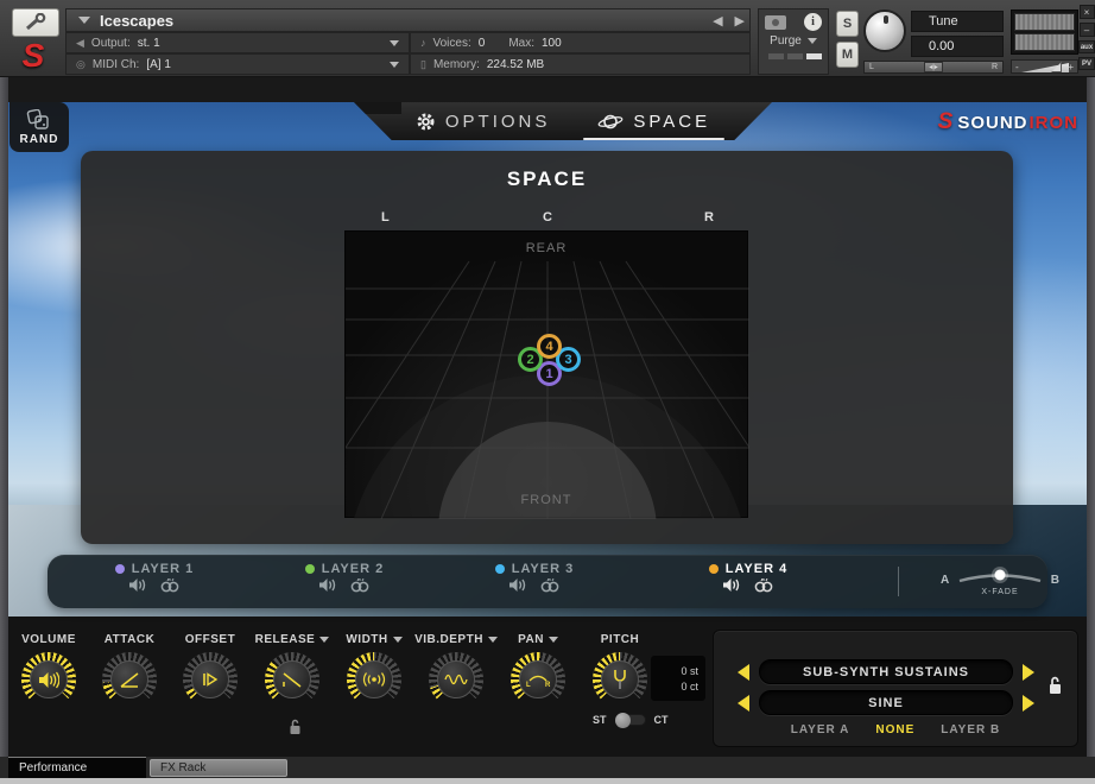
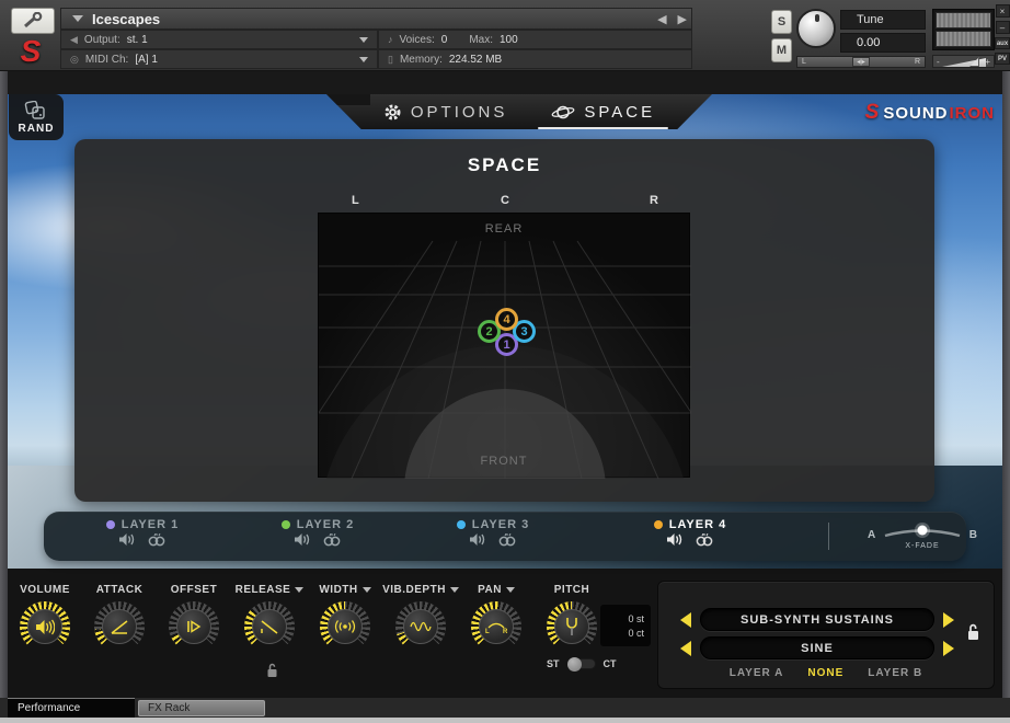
  S
  Icescapes
  ◀
  ▶
  ◀
  Output:
  st. 1
  ◎
  MIDI Ch:
  [A] 1
  ♪
  Voices:
  0
  Max:
  100
  ▯
  Memory:
  224.52 MB
- i
- Purge
  S
  M
  Tune
  0.00
  -
  +
  ×
  –
  OPTIONS
  SPACE
  RAND
  S
  SOUND
  IRON
  SPACE
  L
  C
  R
  REAR
  FRONT
  1
  2
  3
  4
  LAYER 1
  LAYER 2
  LAYER 3
  LAYER 4
  A
  B
  VOLUME
  ATTACK
  OFFSET
  RELEASE
  WIDTH
  VIB.DEPTH
  PAN
  PITCH
  0 st
  0 ct
  ST
  CT
  SUB-SYNTH SUSTAINS
  SINE
  LAYER A
  NONE
  LAYER B
  Performance
  FX Rack
